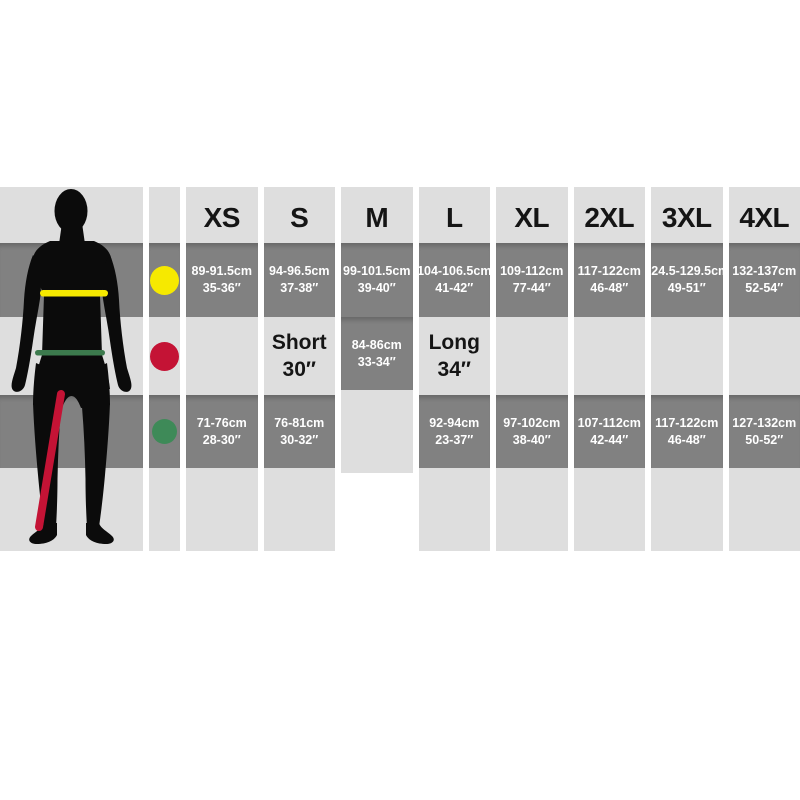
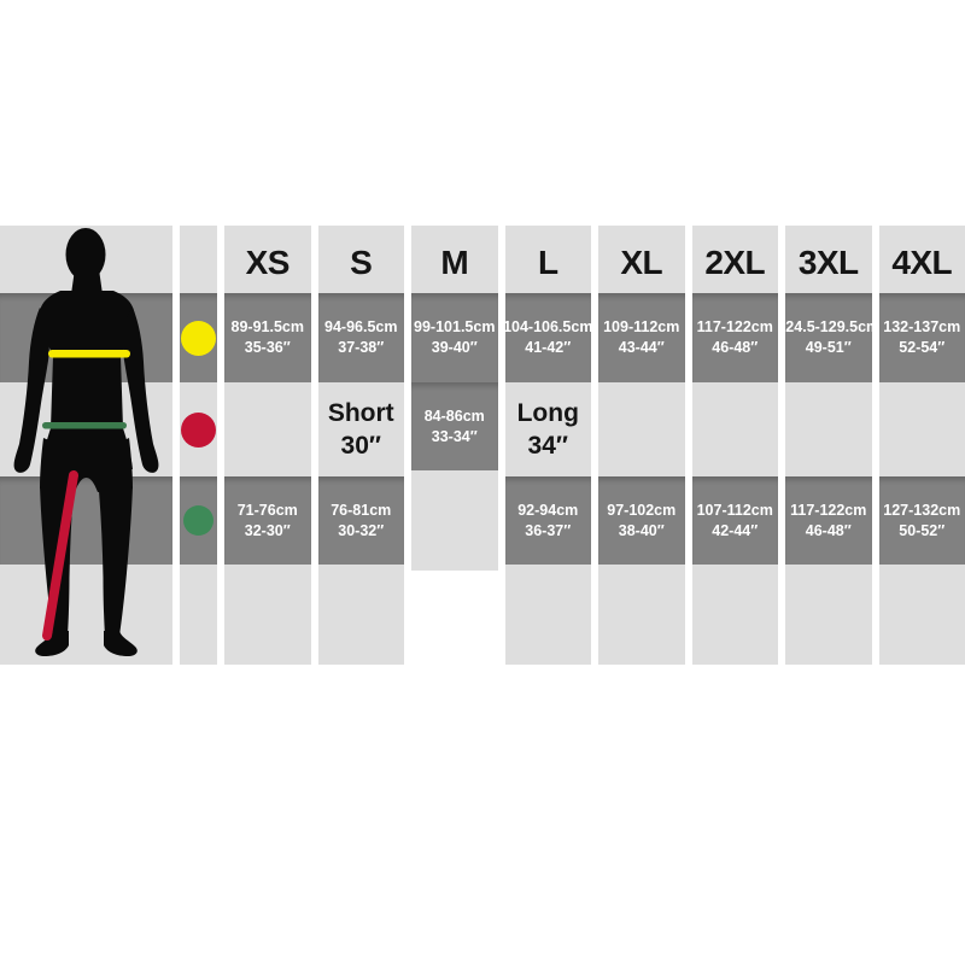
  XS
  89-91.5cm
  35-36″
  71-76cm
- 28-30″
+ 32-30″
  S
  94-96.5cm
  37-38″
  Short
  30″
  76-81cm
  30-32″
  M
  99-101.5cm
  39-40″
  84-86cm
  33-34″
  L
  104-106.5cm
  41-42″
  Long
  34″
  92-94cm
- 23-37″
+ 36-37″
  XL
  109-112cm
- 77-44″
+ 43-44″
  97-102cm
  38-40″
  2XL
  117-122cm
  46-48″
  107-112cm
  42-44″
  3XL
  124.5-129.5cm
  49-51″
  117-122cm
  46-48″
  4XL
  132-137cm
  52-54″
  127-132cm
  50-52″
